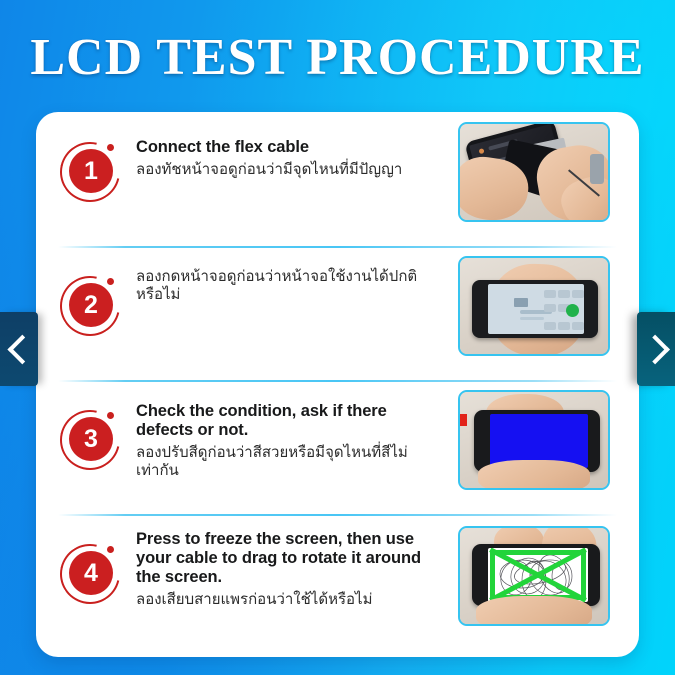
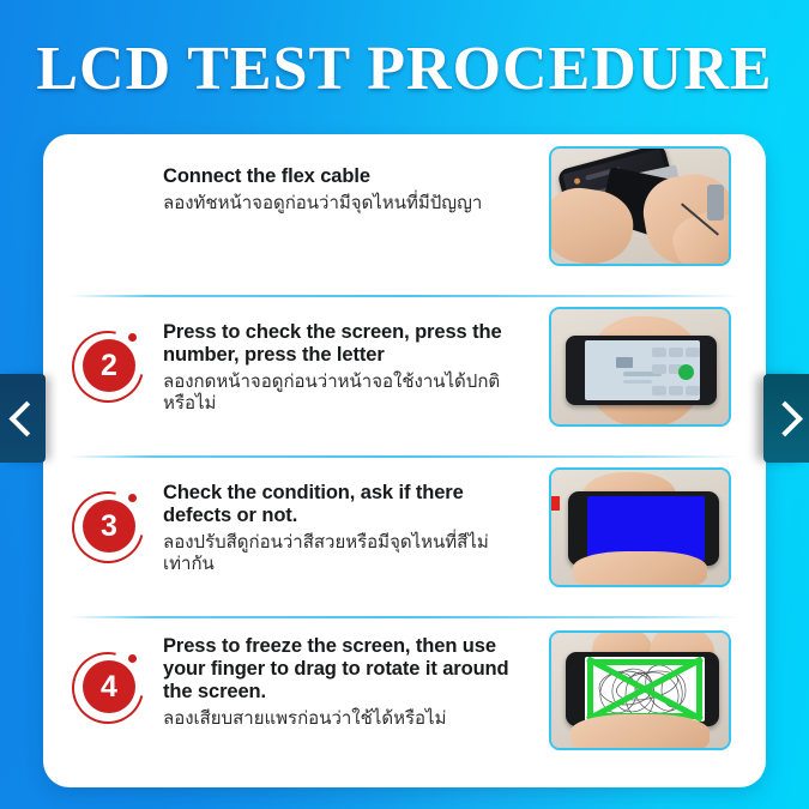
  LCD TEST PROCEDURE
- 1
  Connect the flex cable
  ลองทัชหน้าจอดูก่อนว่ามีจุดไหนที่มีปัญญา
  2
+ Press to check the screen, press the number, press the letter
  ลองกดหน้าจอดูก่อนว่าหน้าจอใช้งานได้ปกติหรือไม่
  3
  Check the condition, ask if there defects or not.
  ลองปรับสีดูก่อนว่าสีสวยหรือมีจุดไหนที่สีไม่เท่ากัน
  4
- Press to freeze the screen, then use your cable to drag to rotate it around the screen.
+ Press to freeze the screen, then use your finger to drag to rotate it around the screen.
  ลองเสียบสายแพรก่อนว่าใช้ได้หรือไม่
